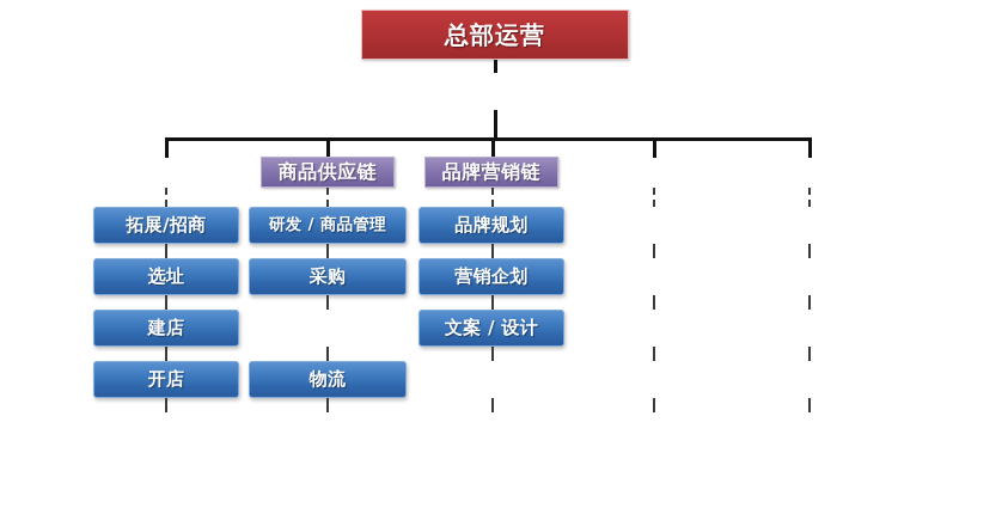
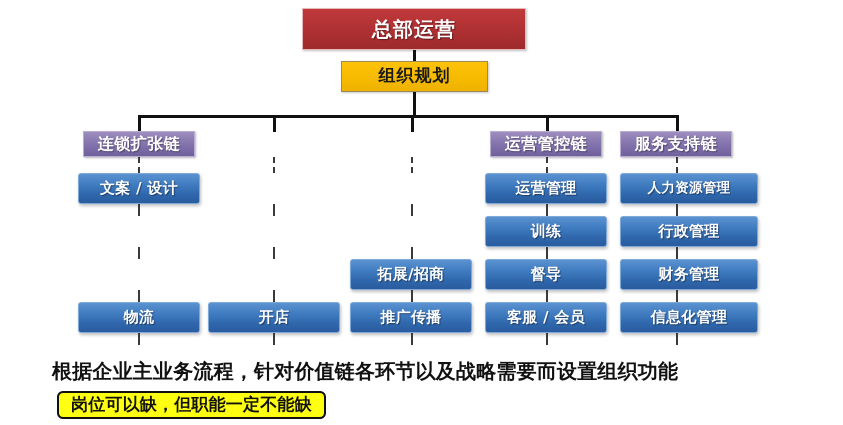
  总部运营
+ 组织规划
+ 连锁扩张链
- 拓展/招商
+ 文案 / 设计
- 选址
- 建店
- 开店
+ 物流
- 商品供应链
- 研发 / 商品管理
- 采购
- 物流
+ 开店
- 品牌营销链
- 品牌规划
- 营销企划
- 文案 / 设计
+ 拓展/招商
+ 推广传播
+ 运营管控链
+ 运营管理
+ 训练
+ 督导
+ 客服 / 会员
+ 服务支持链
+ 人力资源管理
+ 行政管理
+ 财务管理
+ 信息化管理
+ 根据企业主业务流程，针对价值链各环节以及战略需要而设置组织功能
+ 岗位可以缺，但职能一定不能缺
